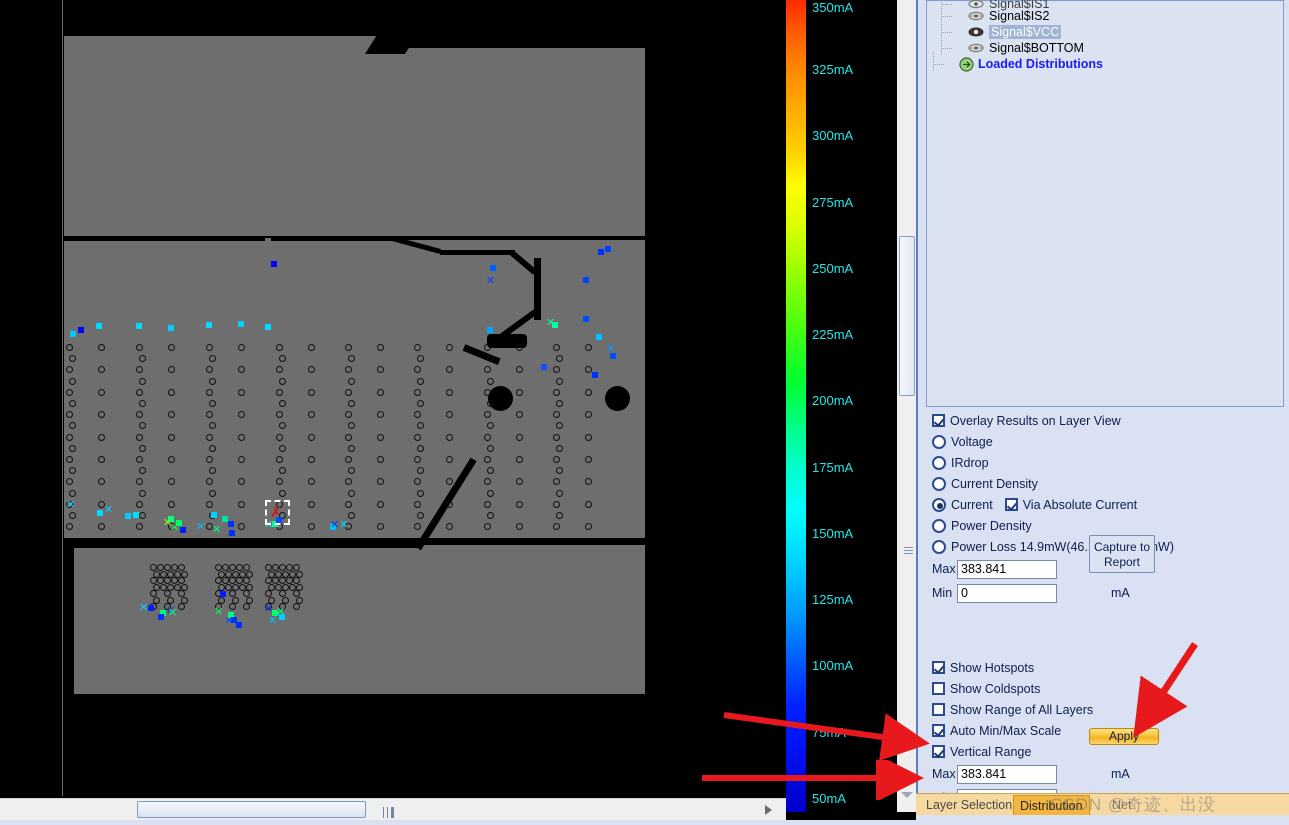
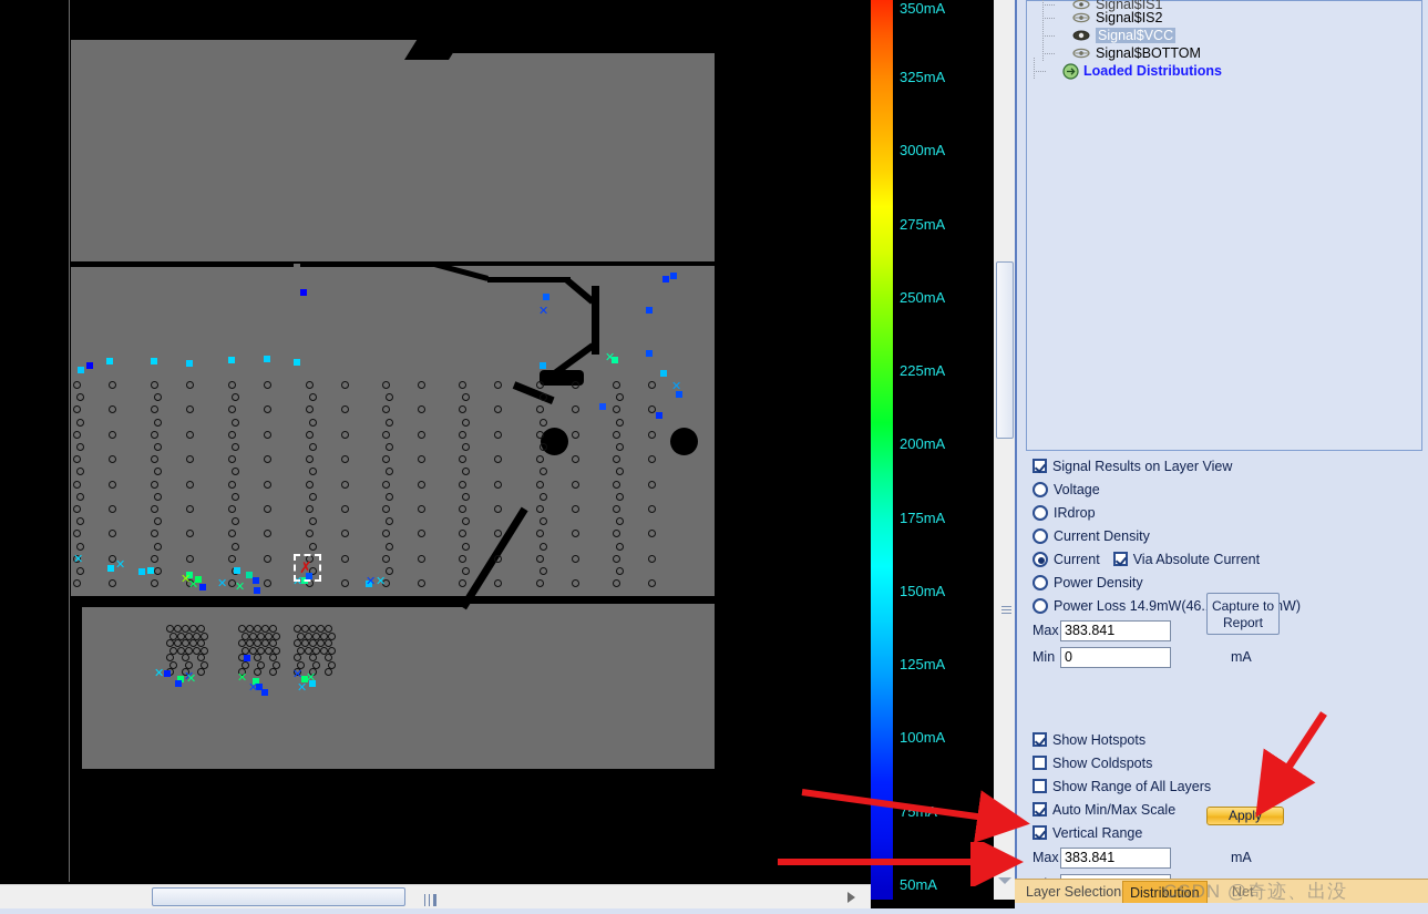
  ✕
  ✕
  ✕
  ✕
  ✕
  ✕
  ✕
  ✕
  ✕
  ✕
  ✕
  ✕
  ✕
  ✕
  ✕
  ✕
  ✕
  ✕
  ✕
  ✗
  350mA
  325mA
  300mA
  275mA
  250mA
  225mA
  200mA
  175mA
  150mA
  125mA
  100mA
  50mA
  Signal$IS1
  Signal$IS2
  Signal$VCC
  Signal$BOTTOM
  Loaded Distributions
- Overlay Results on Layer View
+ Signal Results on Layer View
  Voltage
  IRdrop
  Current Density
  Current
  Via Absolute Current
  Power Density
  Power Loss 14.9mW(46.W)
  Max
  383.841
  Min
  0
  mA
  Capture to
  Report
  Show Hotspots
  Show Coldspots
  Show Range of All Layers
  Auto Min/Max Scale
  Vertical Range
  Apply
  Max
  383.841
  mA
  Layer Selection
  Distribution
  Net
  CSDN @奇迹、出没
